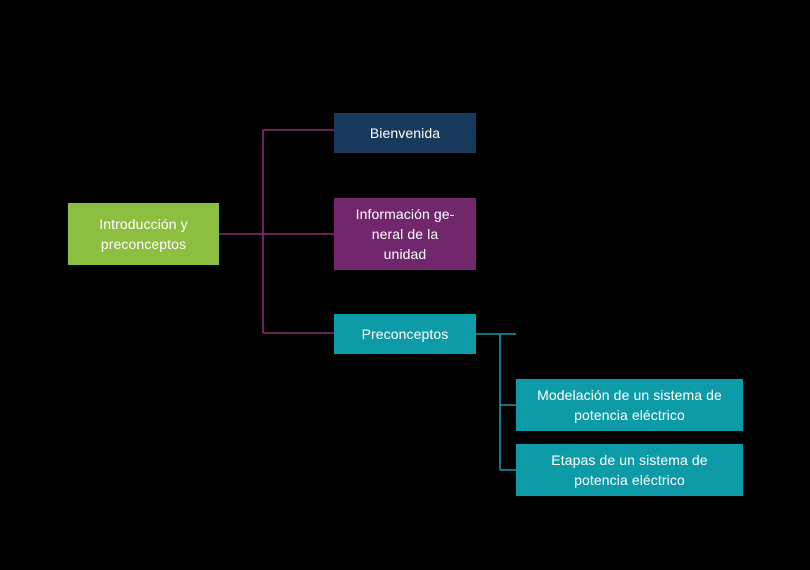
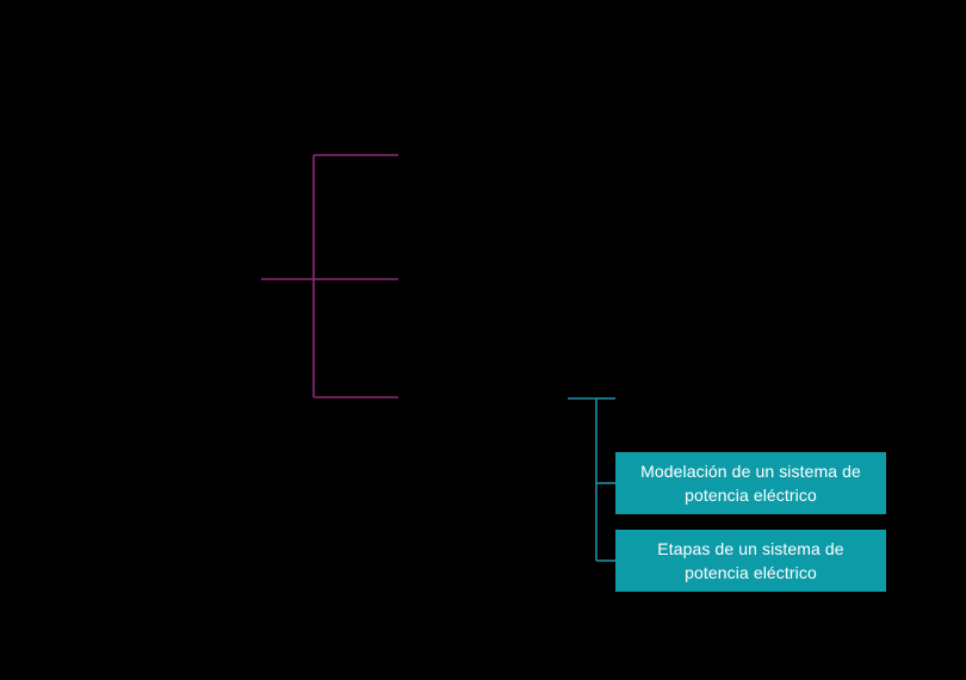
- Introducción y
- preconceptos
- Bienvenida
- Información ge-
- neral de la
- unidad
- Preconceptos
  Modelación de un sistema de
  potencia eléctrico
  Etapas de un sistema de
  potencia eléctrico
